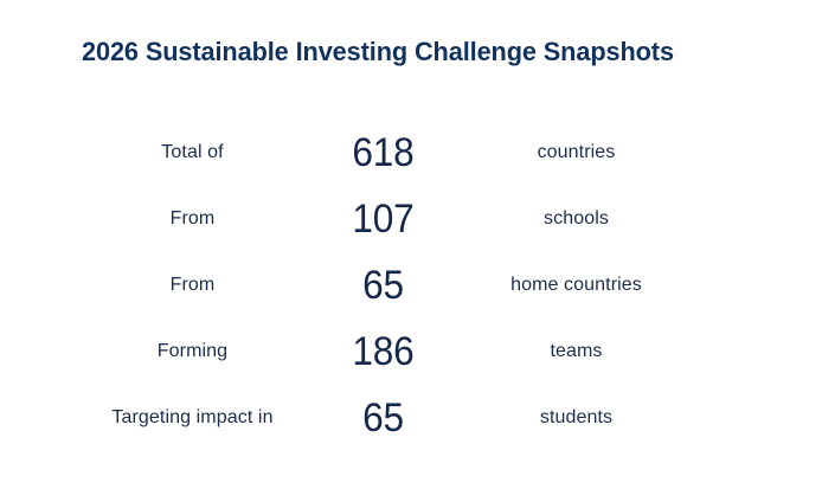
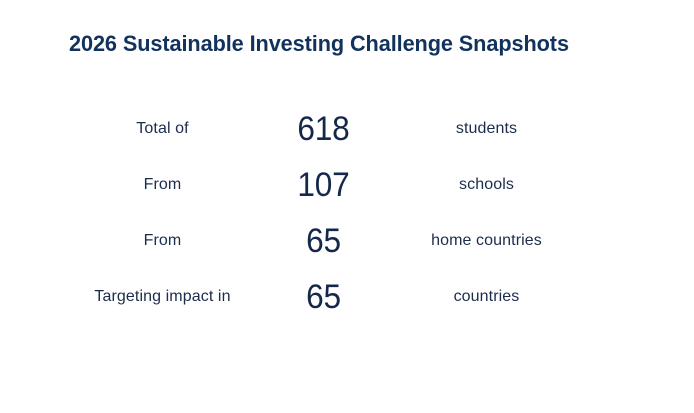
  2026 Sustainable Investing Challenge Snapshots
  Total of
  618
- countries
+ students
  From
  107
  schools
  From
  65
  home countries
- Forming
- 186
- teams
  Targeting impact in
  65
- students
+ countries
